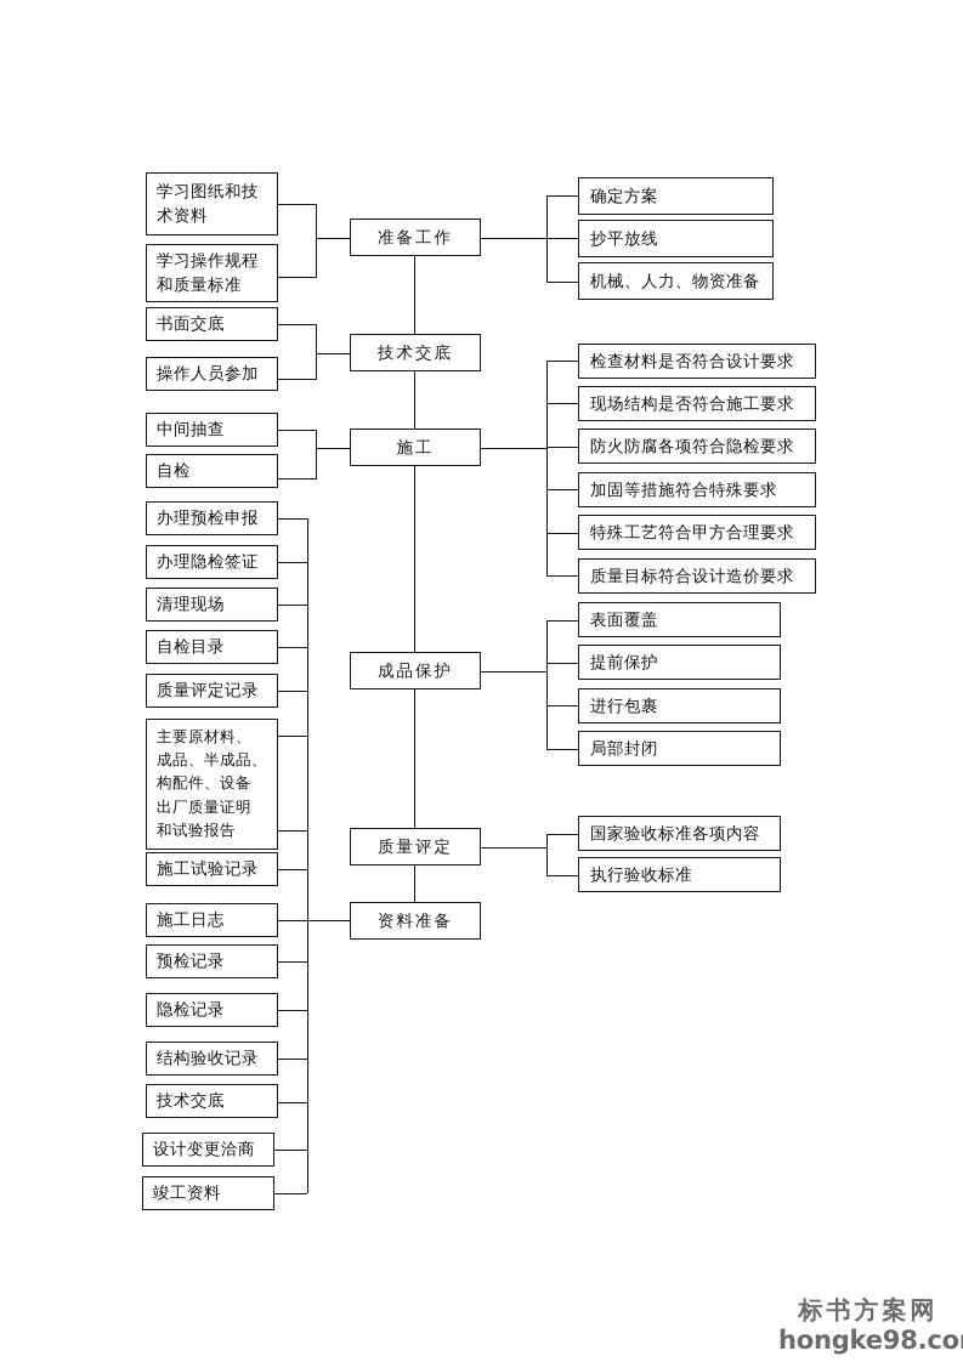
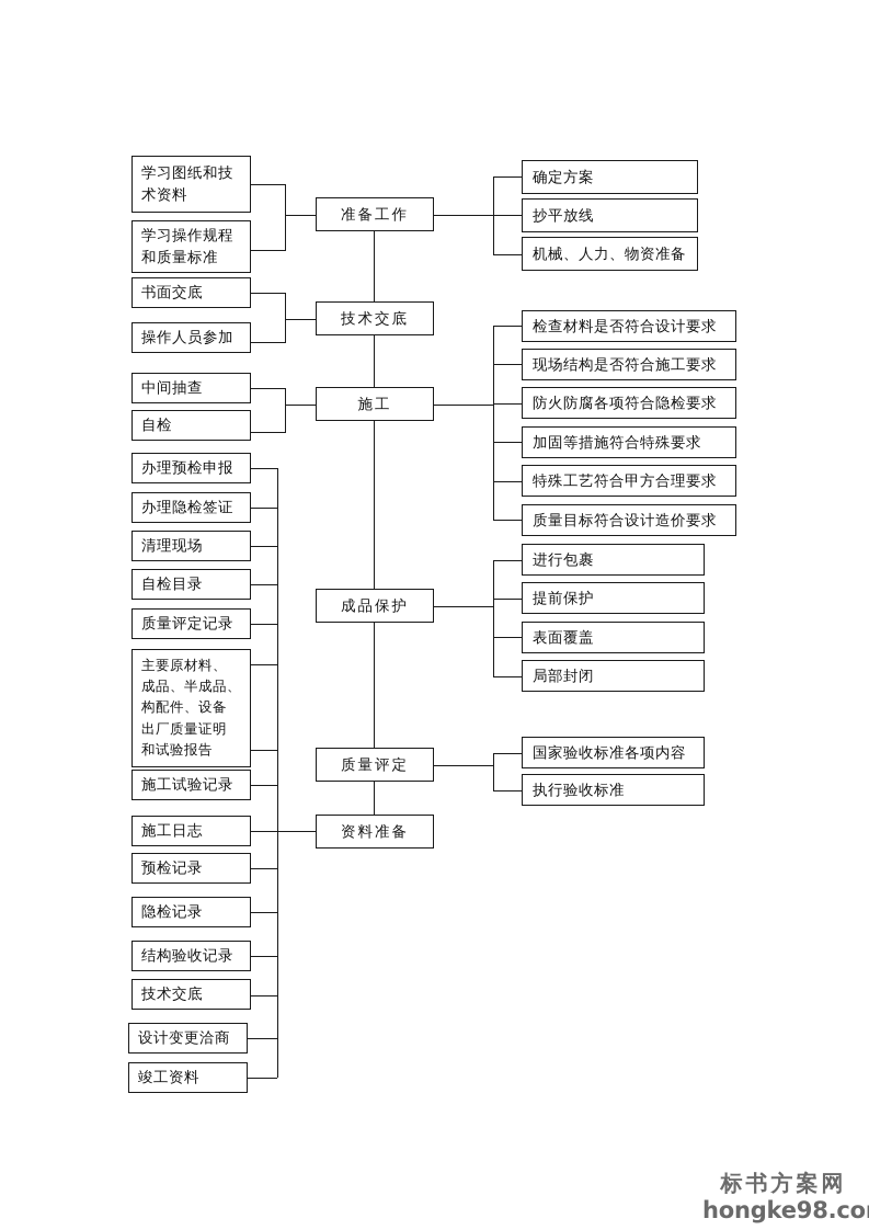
  学习图纸和技
  术资料
  学习操作规程
  和质量标准
  书面交底
  操作人员参加
  中间抽查
  自检
  办理预检申报
  办理隐检签证
  清理现场
  自检目录
  质量评定记录
  主要原材料、
  成品、半成品、
  构配件、设备
  出厂质量证明
  和试验报告
  施工试验记录
  施工日志
  预检记录
  隐检记录
  结构验收记录
  技术交底
  设计变更洽商
  竣工资料
  准备工作
  技术交底
  施工
  成品保护
  质量评定
  资料准备
  确定方案
  抄平放线
  机械、人力、物资准备
  检查材料是否符合设计要求
  现场结构是否符合施工要求
  防火防腐各项符合隐检要求
  加固等措施符合特殊要求
  特殊工艺符合甲方合理要求
  质量目标符合设计造价要求
- 表面覆盖
+ 进行包裹
  提前保护
- 进行包裹
+ 表面覆盖
  局部封闭
  国家验收标准各项内容
  执行验收标准
  标书方案网
  hongke98.co
